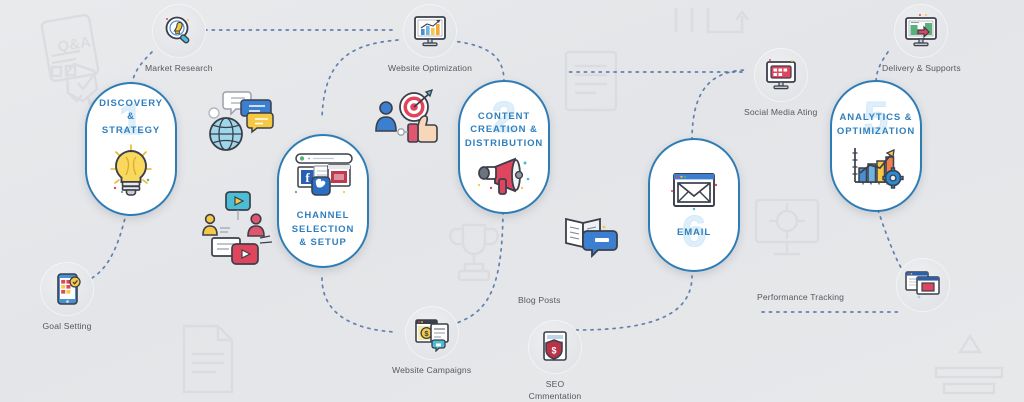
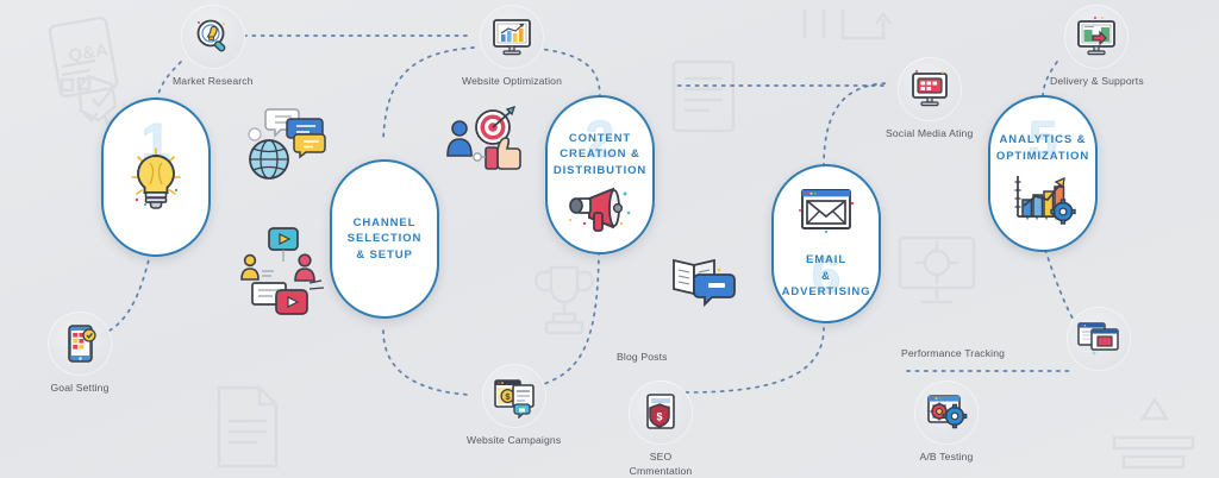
  Market Research
  Website Optimization
  Social Media Ating
  Delivery & Supports
  Goal Setting
  $
  Website Campaigns
  Blog Posts
  $
  SEO Cmmentation
  Performance Tracking
+ A/B Testing
  1
- DISCOVERY &
- STRATEGY
- f
  CHANNEL
  SELECTION
  & SETUP
  2
  CONTENT
  CREATION &
  DISTRIBUTION
  6
  EMAIL
+ & ADVERTISING
  5
  ANALYTICS &
  OPTIMIZATION
